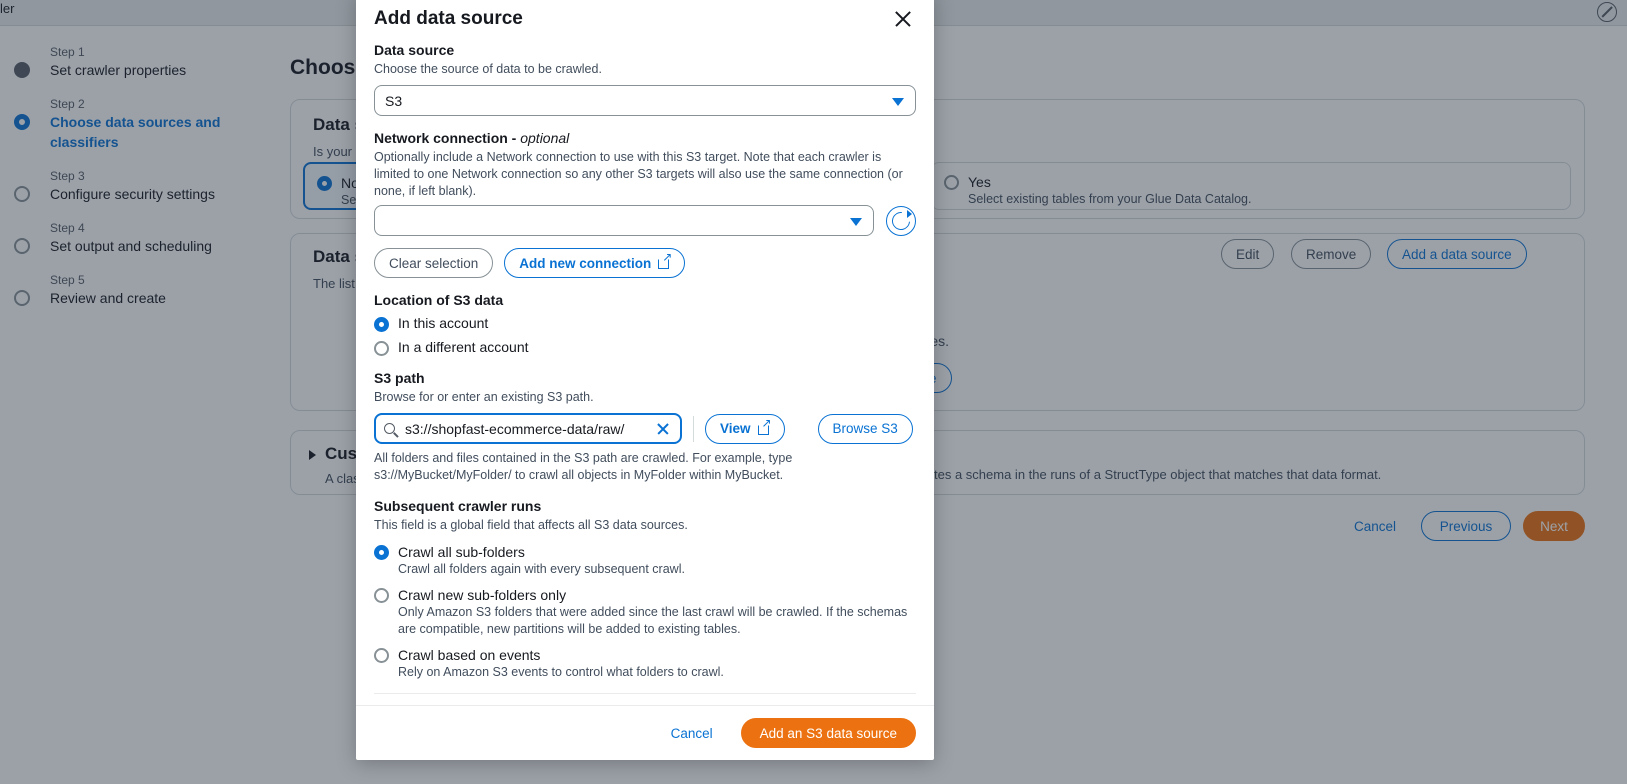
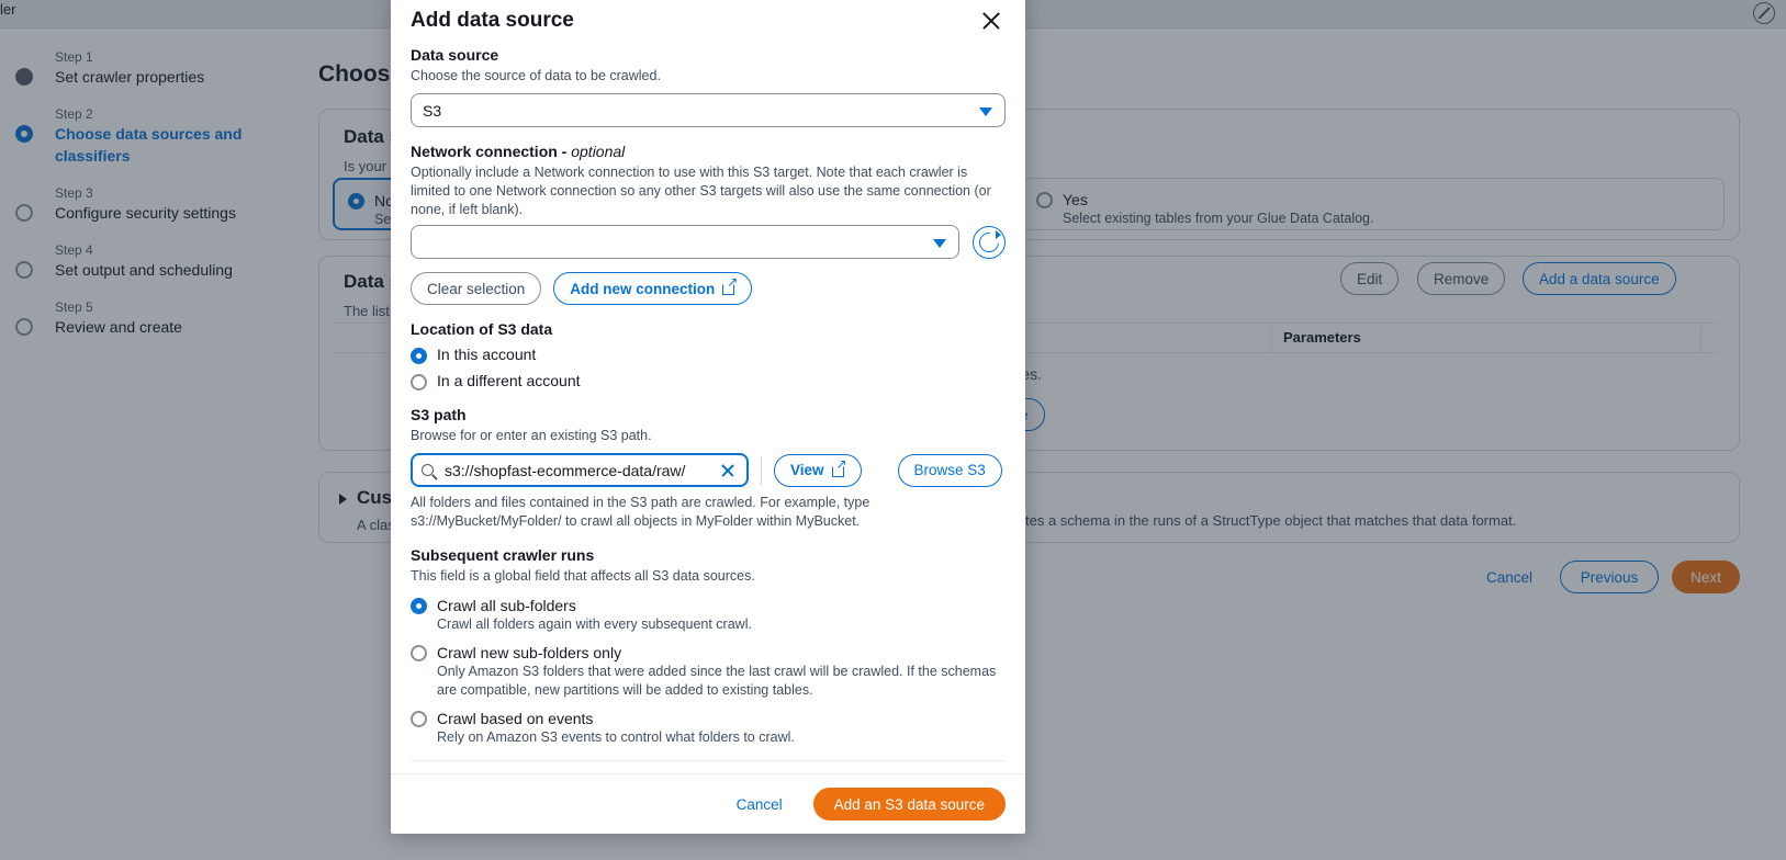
  ler
  Step 1
  Set crawler properties
  Step 2
  Choose data sources and classifiers
  Step 3
  Configure security settings
  Step 4
  Set output and scheduling
  Step 5
  Review and create
  Choos
  Data
  Is your
  Yes
  Select existing tables from your Glue Data Catalog.
  Data
  The list
  Edit
  Remove
  Add a data source
+ Parameters
  Cus
  A cla
  tes a schema in the runs of a StructType object that matches that data format.
  Cancel
  Previous
  Next
  Add data source
  Data source
  Choose the source of data to be crawled.
  S3
  Network connection - optional
  Optionally include a Network connection to use with this S3 target. Note that each crawler is limited to one Network connection so any other S3 targets will also use the same connection (or none, if left blank).
  Clear selection
  Add new connection
  Location of S3 data
  In this account
  In a different account
  S3 path
  Browse for or enter an existing S3 path.
  s3://shopfast-ecommerce-data/raw/
  View
  Browse S3
  All folders and files contained in the S3 path are crawled. For example, type s3://MyBucket/MyFolder/ to crawl all objects in MyFolder within MyBucket.
  Subsequent crawler runs
  This field is a global field that affects all S3 data sources.
  Crawl all sub-folders
  Crawl all folders again with every subsequent crawl.
  Crawl new sub-folders only
  Only Amazon S3 folders that were added since the last crawl will be crawled. If the schemas are compatible, new partitions will be added to existing tables.
  Crawl based on events
  Rely on Amazon S3 events to control what folders to crawl.
  Cancel
  Add an S3 data source
